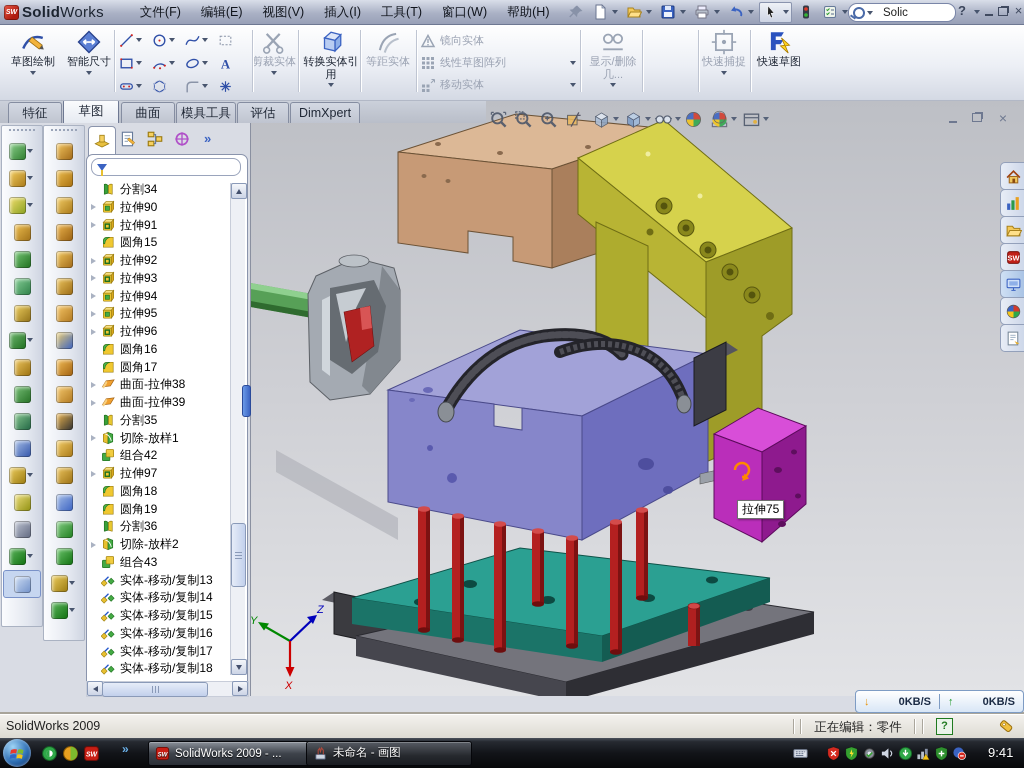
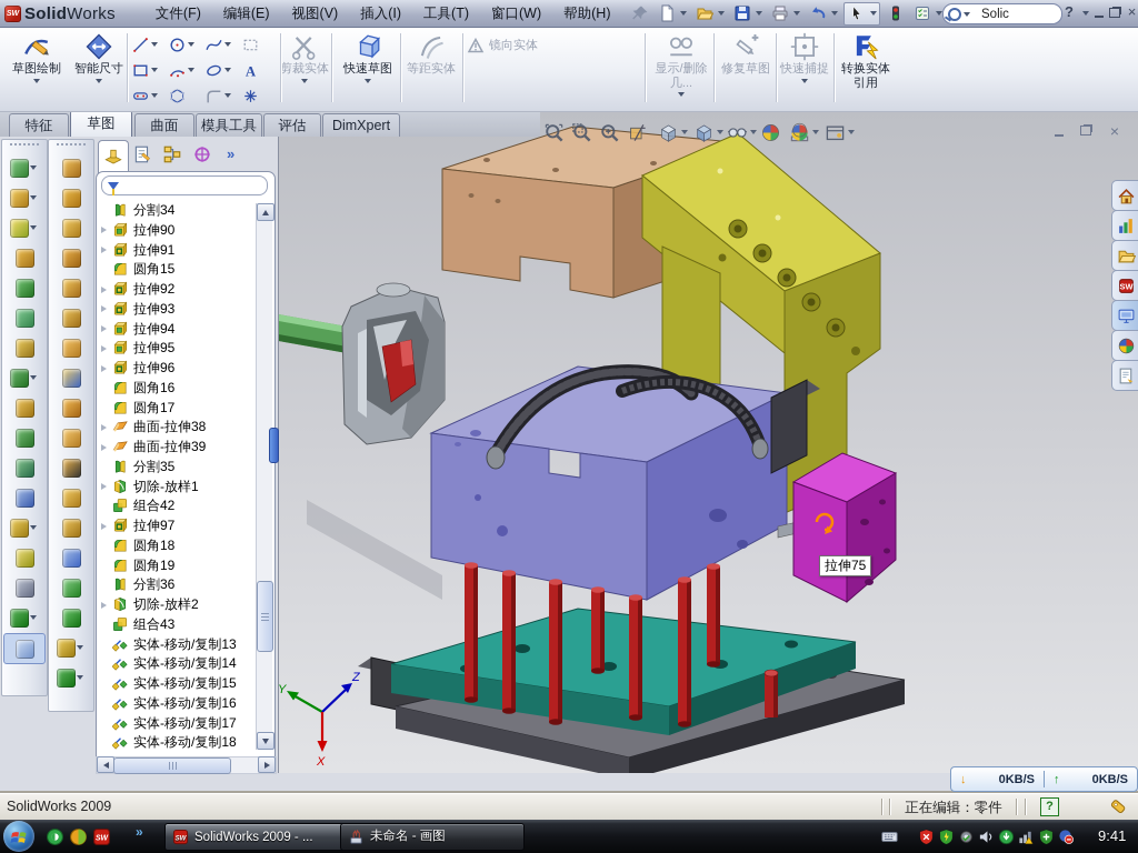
  SolidWorks
  文件(F)
  编辑(E)
  视图(V)
  插入(I)
  工具(T)
  窗口(W)
  帮助(H)
  Solic
  ?
  ×
  草图绘制
  智能尺寸
  剪裁实体
- 转换实体引用
+ 快速草图
  等距实体
  镜向实体
- 线性草图阵列
- 移动实体
  显示/删除几...
+ 修复草图
  快速捕捉
- 快速草图
+ 转换实体引用
  A
  特征
  草图
  曲面
  模具工具
  评估
  DimXpert
  Y
  Z
  X
  ×
  SW
  拉伸75
  »
  分割34
  拉伸90
  拉伸91
  圆角15
  拉伸92
  拉伸93
  拉伸94
  拉伸95
  拉伸96
  圆角16
  圆角17
  曲面-拉伸38
  曲面-拉伸39
  分割35
  切除-放样1
  组合42
  拉伸97
  圆角18
  圆角19
  分割36
  切除-放样2
  组合43
  实体-移动/复制13
  实体-移动/复制14
  实体-移动/复制15
  实体-移动/复制16
  实体-移动/复制17
  实体-移动/复制18
  SolidWorks 2009
  正在编辑：零件
  ?
  ↓
  0KB/S
  ↑
  0KB/S
  »
  SolidWorks 2009 - ...
  未命名 - 画图
  9:41
